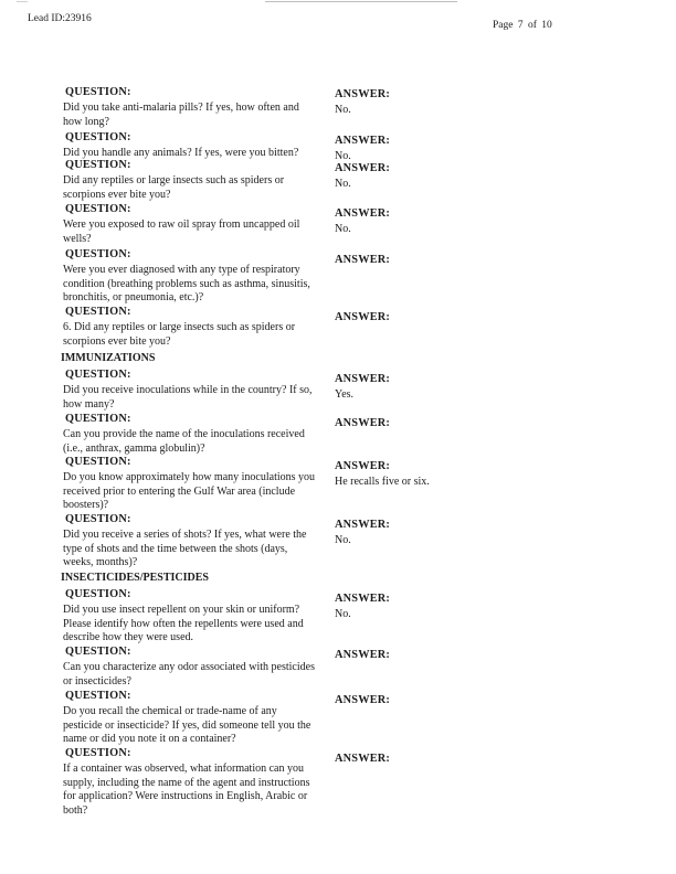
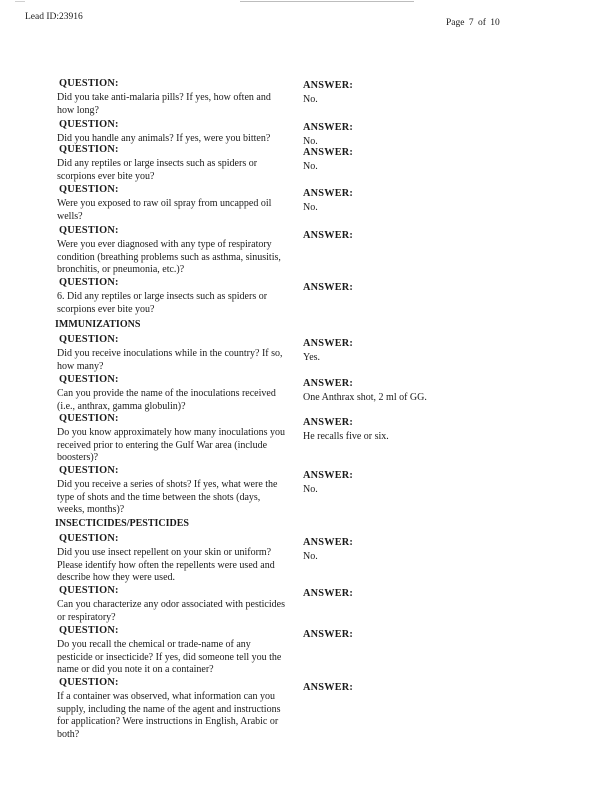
  Lead ID:23916
  Page 7 of 10
  QUESTION:
  Did you take anti-malaria pills? If yes, how often and how long?
  ANSWER:
  No.
  QUESTION:
  Did you handle any animals? If yes, were you bitten?
  ANSWER:
  No.
  QUESTION:
  Did any reptiles or large insects such as spiders or scorpions ever bite you?
  ANSWER:
  No.
  QUESTION:
  Were you exposed to raw oil spray from uncapped oil wells?
  ANSWER:
  No.
  QUESTION:
  Were you ever diagnosed with any type of respiratory condition (breathing problems such as asthma, sinusitis, bronchitis, or pneumonia, etc.)?
  ANSWER:
  QUESTION:
  6. Did any reptiles or large insects such as spiders or scorpions ever bite you?
  ANSWER:
  IMMUNIZATIONS
  QUESTION:
  Did you receive inoculations while in the country? If so, how many?
  ANSWER:
  Yes.
  QUESTION:
  Can you provide the name of the inoculations received (i.e., anthrax, gamma globulin)?
  ANSWER:
+ One Anthrax shot, 2 ml of GG.
  QUESTION:
  Do you know approximately how many inoculations you received prior to entering the Gulf War area (include boosters)?
  ANSWER:
  He recalls five or six.
  QUESTION:
  Did you receive a series of shots? If yes, what were the type of shots and the time between the shots (days, weeks, months)?
  ANSWER:
  No.
  INSECTICIDES/PESTICIDES
  QUESTION:
  Did you use insect repellent on your skin or uniform? Please identify how often the repellents were used and describe how they were used.
  ANSWER:
  No.
  QUESTION:
- Can you characterize any odor associated with pesticides or insecticides?
+ Can you characterize any odor associated with pesticides or respiratory?
  ANSWER:
  QUESTION:
  Do you recall the chemical or trade-name of any pesticide or insecticide? If yes, did someone tell you the name or did you note it on a container?
  ANSWER:
  QUESTION:
  If a container was observed, what information can you supply, including the name of the agent and instructions for application? Were instructions in English, Arabic or both?
  ANSWER:
